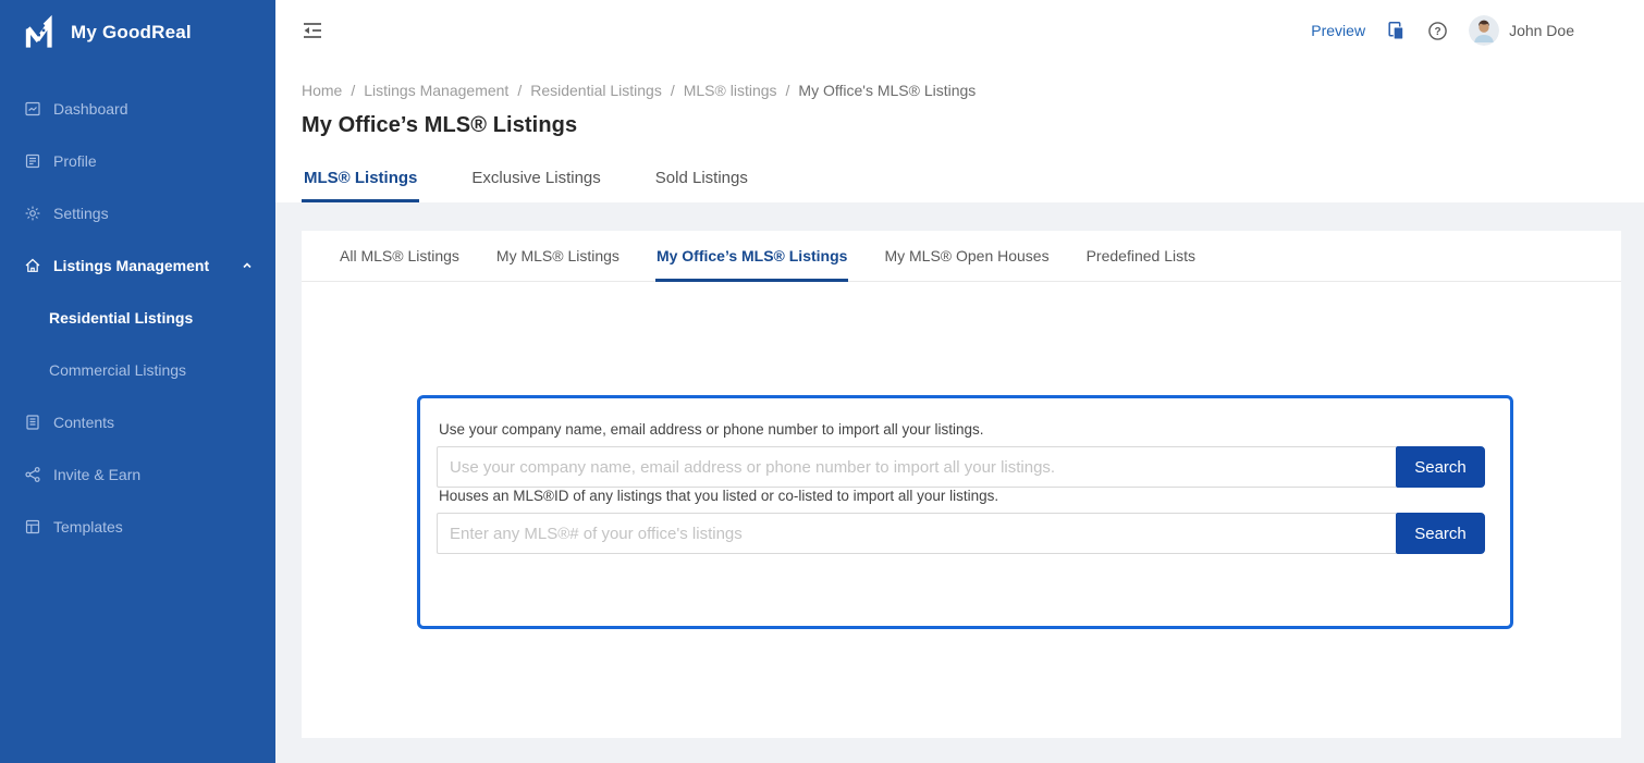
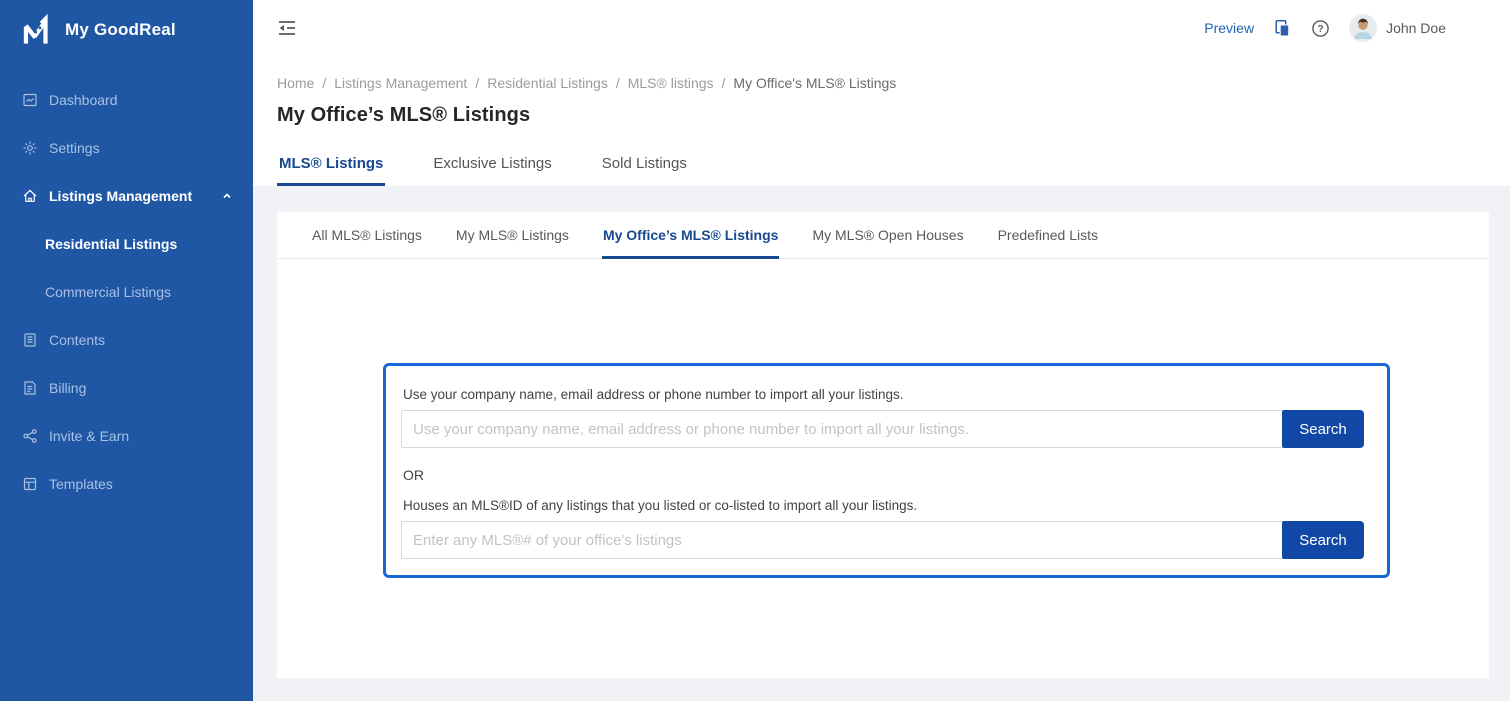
  My GoodReal
  Dashboard
- Profile
  Settings
  Listings Management
  Residential Listings
  Commercial Listings
  Contents
+ Billing
  Invite & Earn
  Templates
  Preview
  ?
  John Doe
  Home
  /
  Listings Management
  /
  Residential Listings
  /
  MLS® listings
  /
  My Office's MLS® Listings
  My Office’s MLS® Listings
  MLS® Listings
  Exclusive Listings
  Sold Listings
  All MLS® Listings
  My MLS® Listings
  My Office’s MLS® Listings
  My MLS® Open Houses
  Predefined Lists
  Use your company name, email address or phone number to import all your listings.
  Use your company name, email address or phone number to import all your listings.
  Search
+ OR
  Houses an MLS®ID of any listings that you listed or co-listed to import all your listings.
  Enter any MLS®# of your office's listings
  Search
